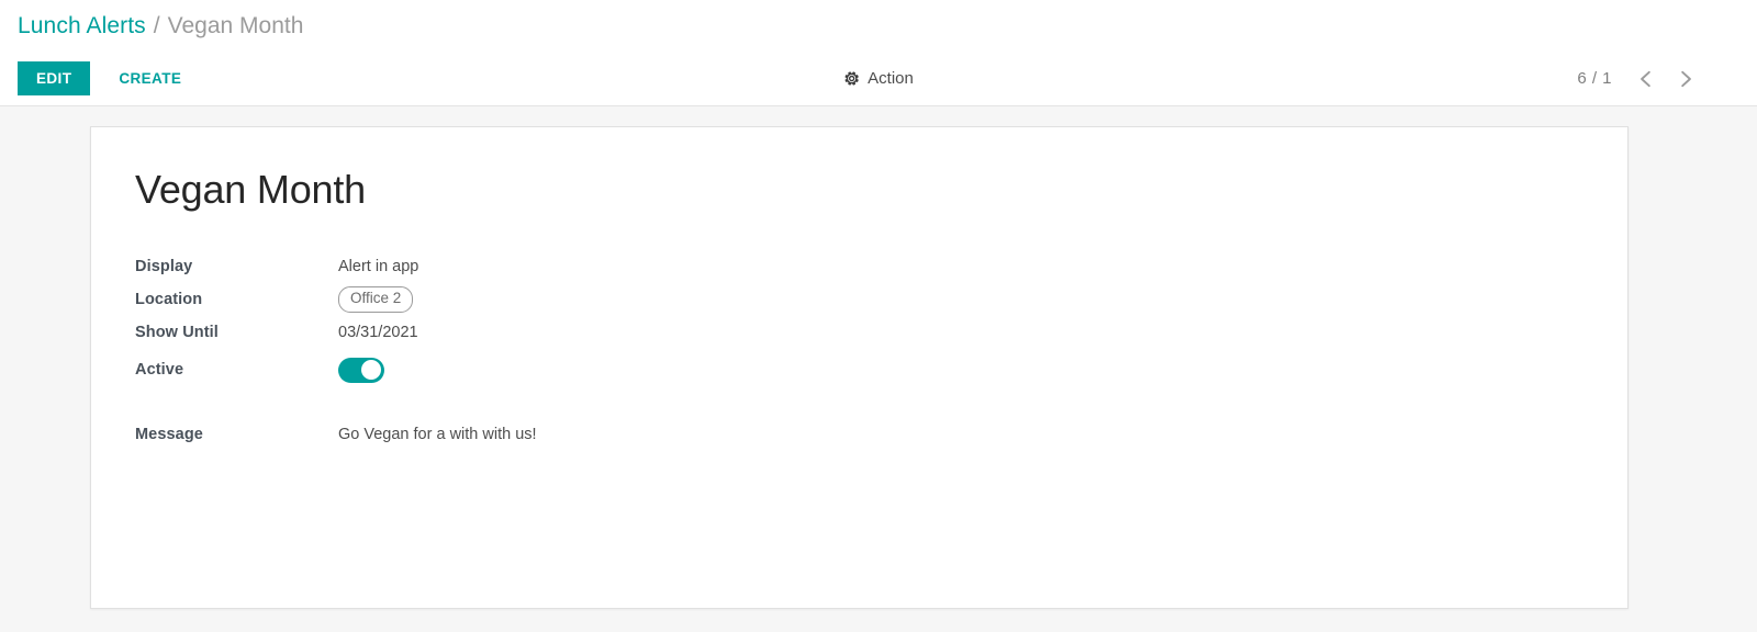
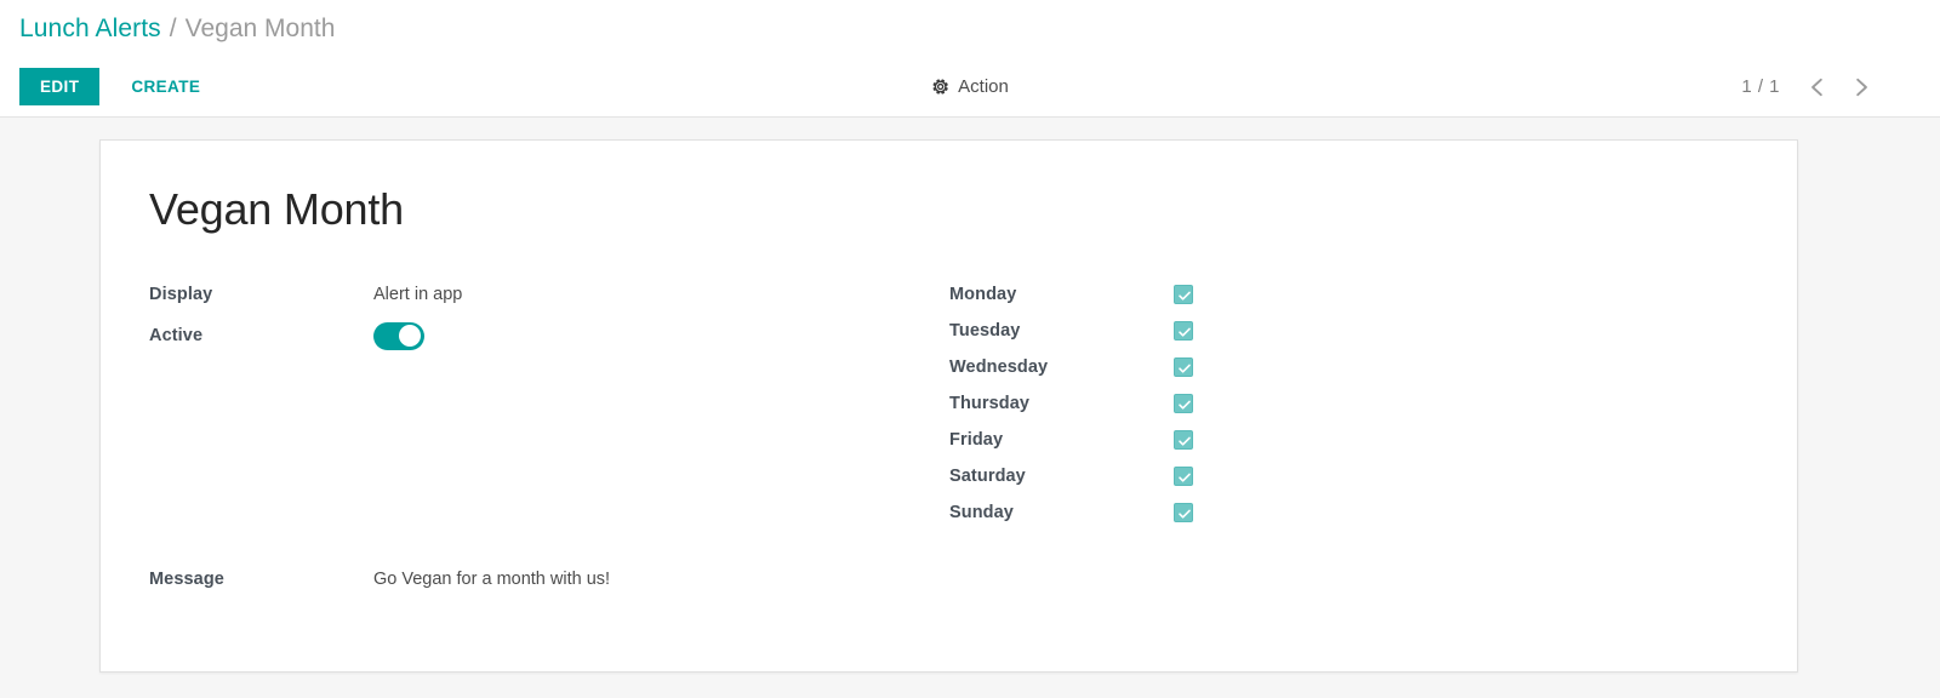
  Lunch Alerts
  /
  Vegan Month
  EDIT
  CREATE
  Action
- 6 / 1
+ 1 / 1
  Vegan Month
  Display
  Alert in app
- Location
- Office 2
- Show Until
- 03/31/2021
  Active
+ Monday
+ Tuesday
+ Wednesday
+ Thursday
+ Friday
+ Saturday
+ Sunday
  Message
- Go Vegan for a with with us!
+ Go Vegan for a month with us!
